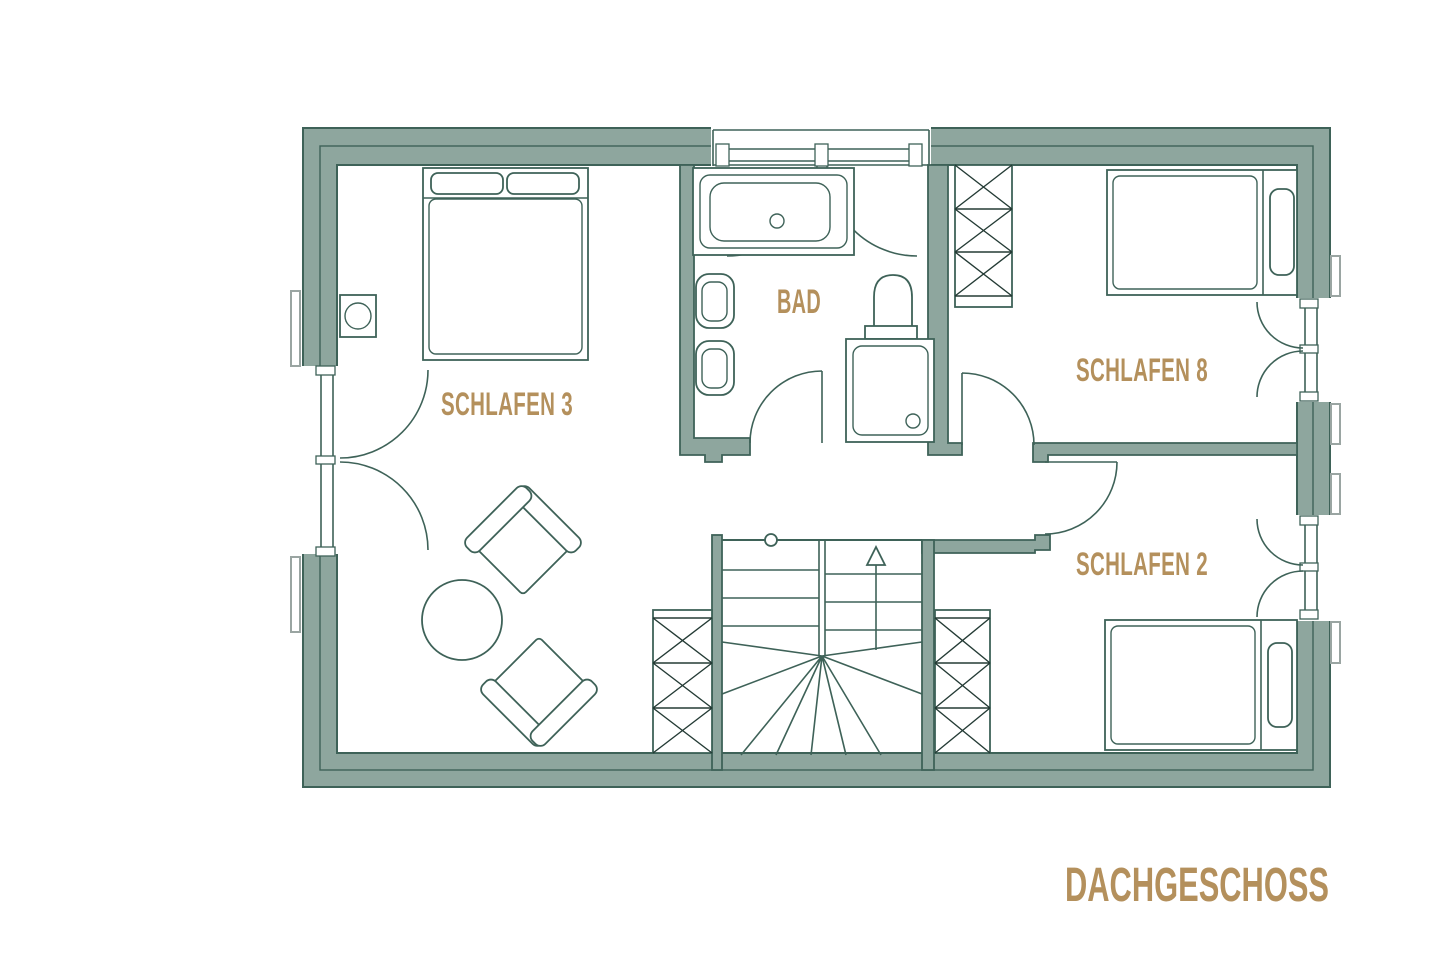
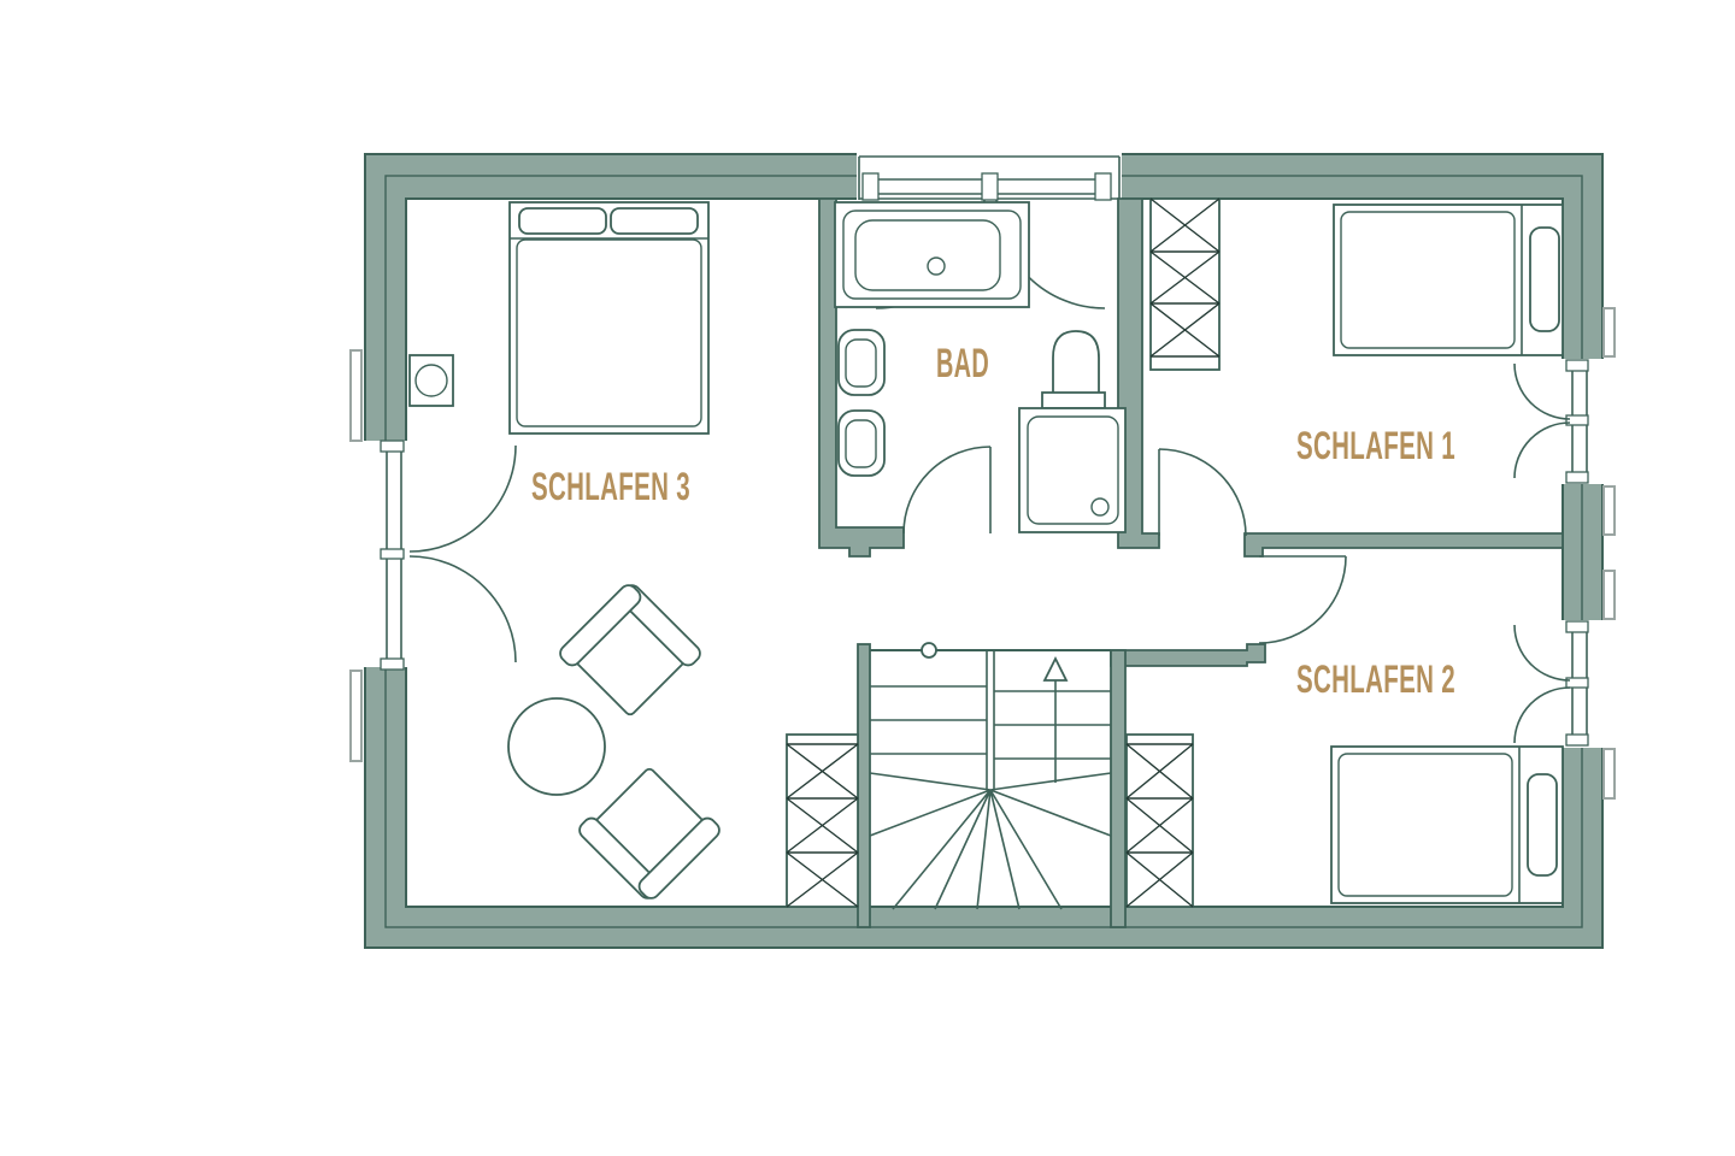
  SCHLAFEN 3
  BAD
- SCHLAFEN 8
+ SCHLAFEN 1
  SCHLAFEN 2
- DACHGESCHOSS
